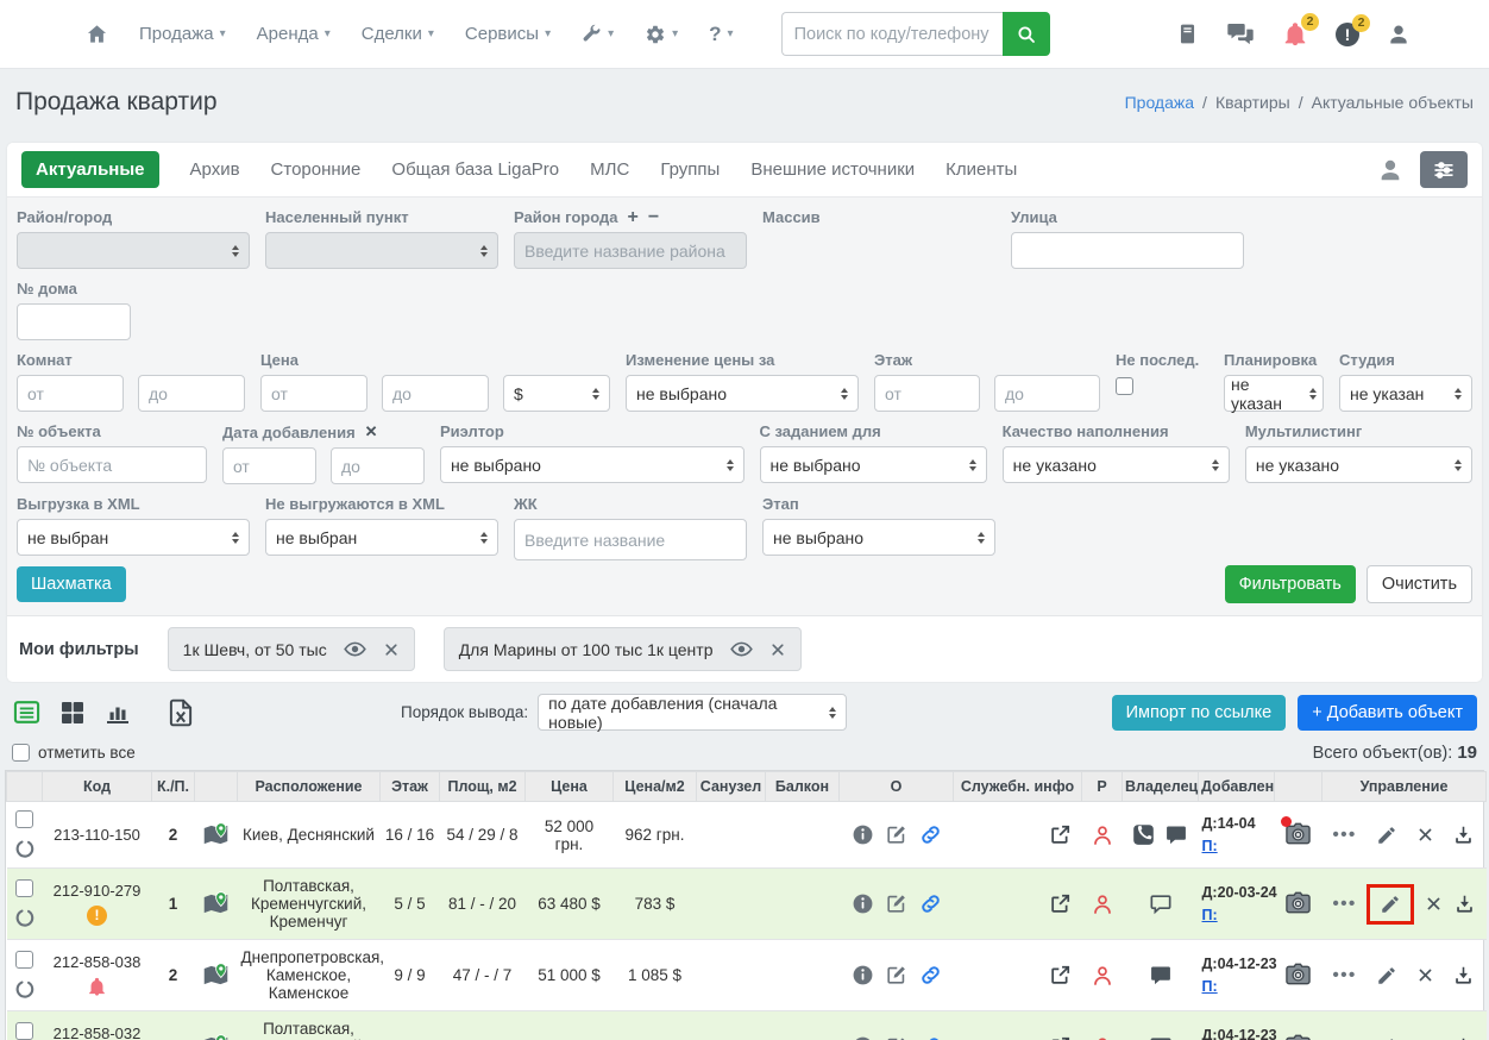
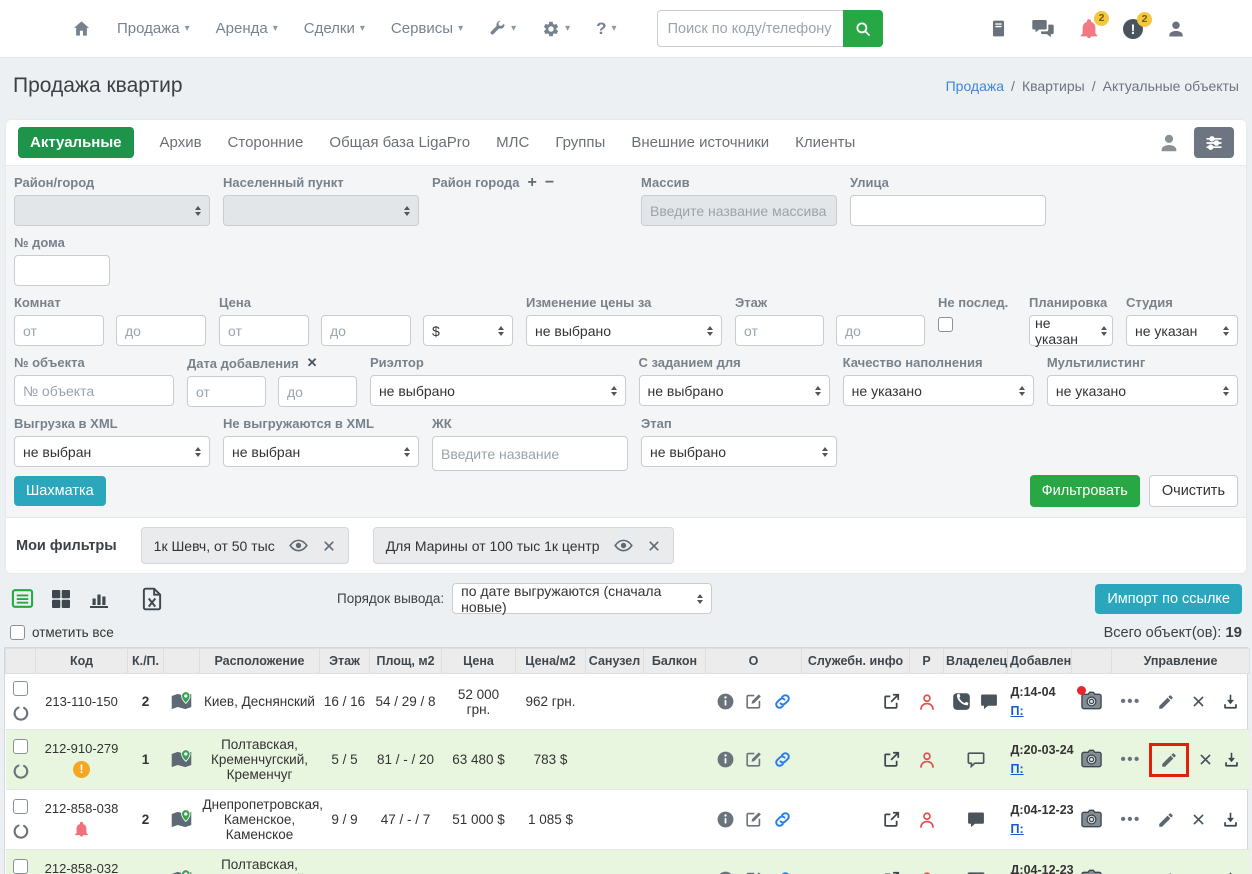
  Продажа
  ▾
  Аренда
  ▾
  Сделки
  ▾
  Сервисы
  ▾
  ▾
  ▾
  ?
  ▾
  Поиск по коду/телефону
  2
  !
  2
  Продажа квартир
  Продажа
  /
  Квартиры
  /
  Актуальные объекты
  Актуальные
  Архив
  Сторонние
  Общая база LigaPro
  МЛС
  Группы
  Внешние источники
  Клиенты
  Район/город
  Населенный пункт
  Район города
  +
  −
- Введите название района
  Массив
+ Введите название массива
  Улица
  № дома
  Комнат
  от
  до
  Цена
  от
  до
  $
  Изменение цены за
  не выбрано
  Этаж
  от
  до
  Не послед.
  Планировка
  не указан
  Студия
  не указан
  № объекта
  № объекта
  Дата добавления
  ✕
  от
  до
  Риэлтор
  не выбрано
  С заданием для
  не выбрано
  Качество наполнения
  не указано
  Мультилистинг
  не указано
  Выгрузка в XML
  не выбран
  Не выгружаются в XML
  не выбран
  ЖК
  Введите название
  Этап
  не выбрано
  Шахматка
  Фильтровать
  Очистить
  Мои фильтры
  1к Шевч, от 50 тыс
  Для Марины от 100 тыс 1к центр
  Порядок вывода:
- по дате добавления (сначала новые)
+ по дате выгружаются (сначала новые)
  Импорт по ссылке
- + Добавить объект
  отметить все
  Всего объект(ов): 19
  	Код	К./П.		Расположение	Этаж	Площ, м2	Цена	Цена/м2	Санузел	Балкон	О	Служебн. инфо	Р	Владелец	Добавлен		Управление
  	213-110-150	2		Киев, Деснянский	16 / 16	54 / 29 / 8	52 000 грн.	962 грн.							Д:14-04П:		•••
  	212-910-279!	1		Полтавская, Кременчугский, Кременчуг	5 / 5	81 / - / 20	63 480 $	783 $							Д:20-03-24П:		•••
  	212-858-038	2		Днепропетровская, Каменское, Каменское	9 / 9	47 / - / 7	51 000 $	1 085 $							Д:04-12-23П:		•••
